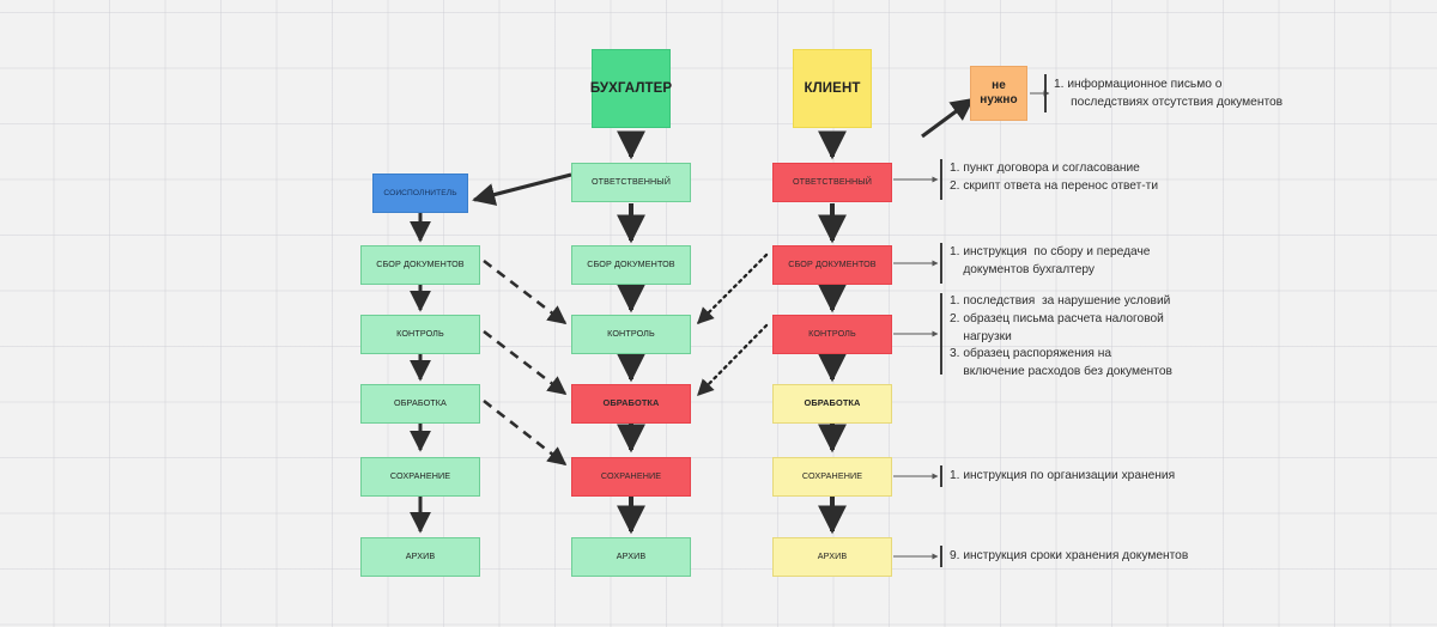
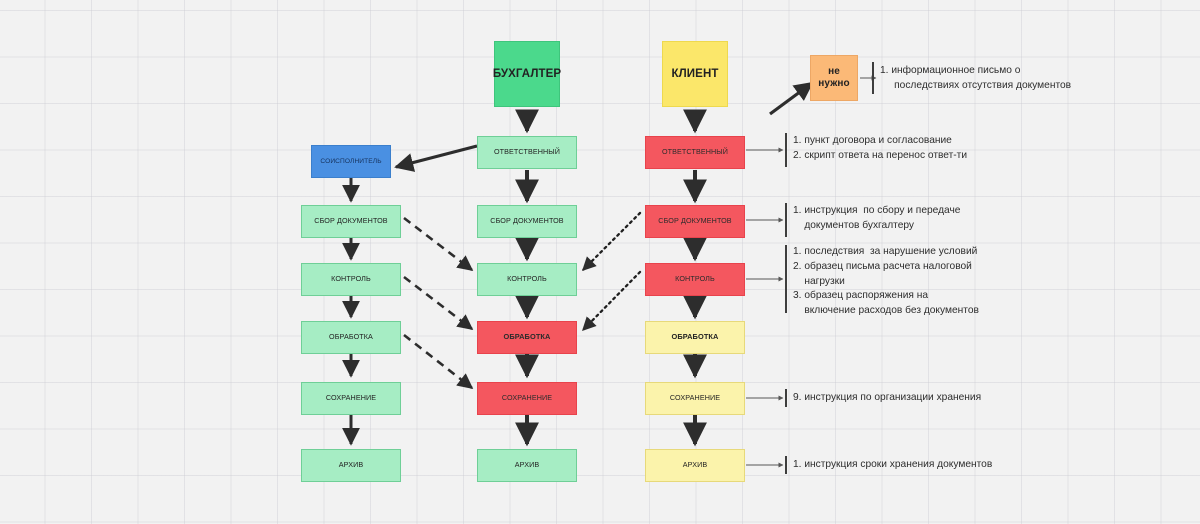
  БУХГАЛТЕР
  КЛИЕНТ
  не нужно
  СБОР ДОКУМЕНТОВ
  КОНТРОЛЬ
  ОБРАБОТКА
  СОХРАНЕНИЕ
  АРХИВ
  ОТВЕТСТВЕННЫЙ
  СБОР ДОКУМЕНТОВ
  КОНТРОЛЬ
  ОБРАБОТКА
  СОХРАНЕНИЕ
  АРХИВ
  ОТВЕТСТВЕННЫЙ
  СБОР ДОКУМЕНТОВ
  КОНТРОЛЬ
  ОБРАБОТКА
  СОХРАНЕНИЕ
  АРХИВ
  1. информационное письмо о
  последствиях отсутствия документов
  1. пункт договора и согласование
  2. скрипт ответа на перенос ответ-ти
  1. инструкция по сбору и передаче
  документов бухгалтеру
  1. последствия за нарушение условий
  2. образец письма расчета налоговой
  нагрузки
  3. образец распоряжения на
  включение расходов без документов
- 1. инструкция по организации хранения
+ 9. инструкция по организации хранения
- 9. инструкция сроки хранения документов
+ 1. инструкция сроки хранения документов
